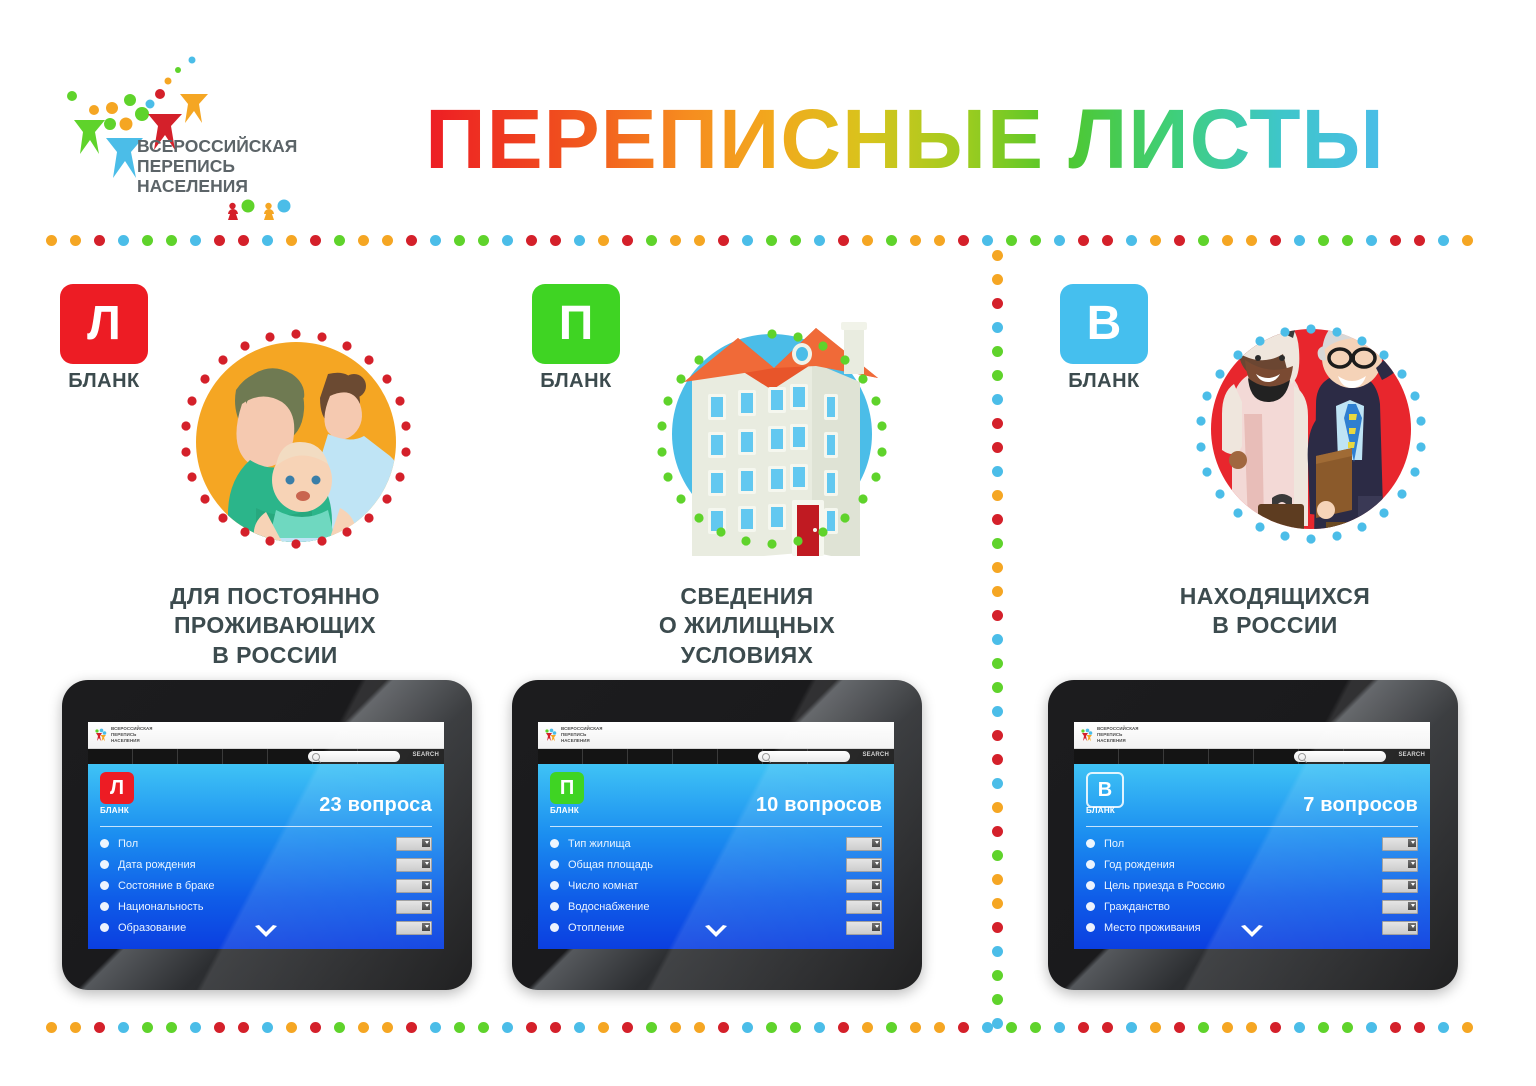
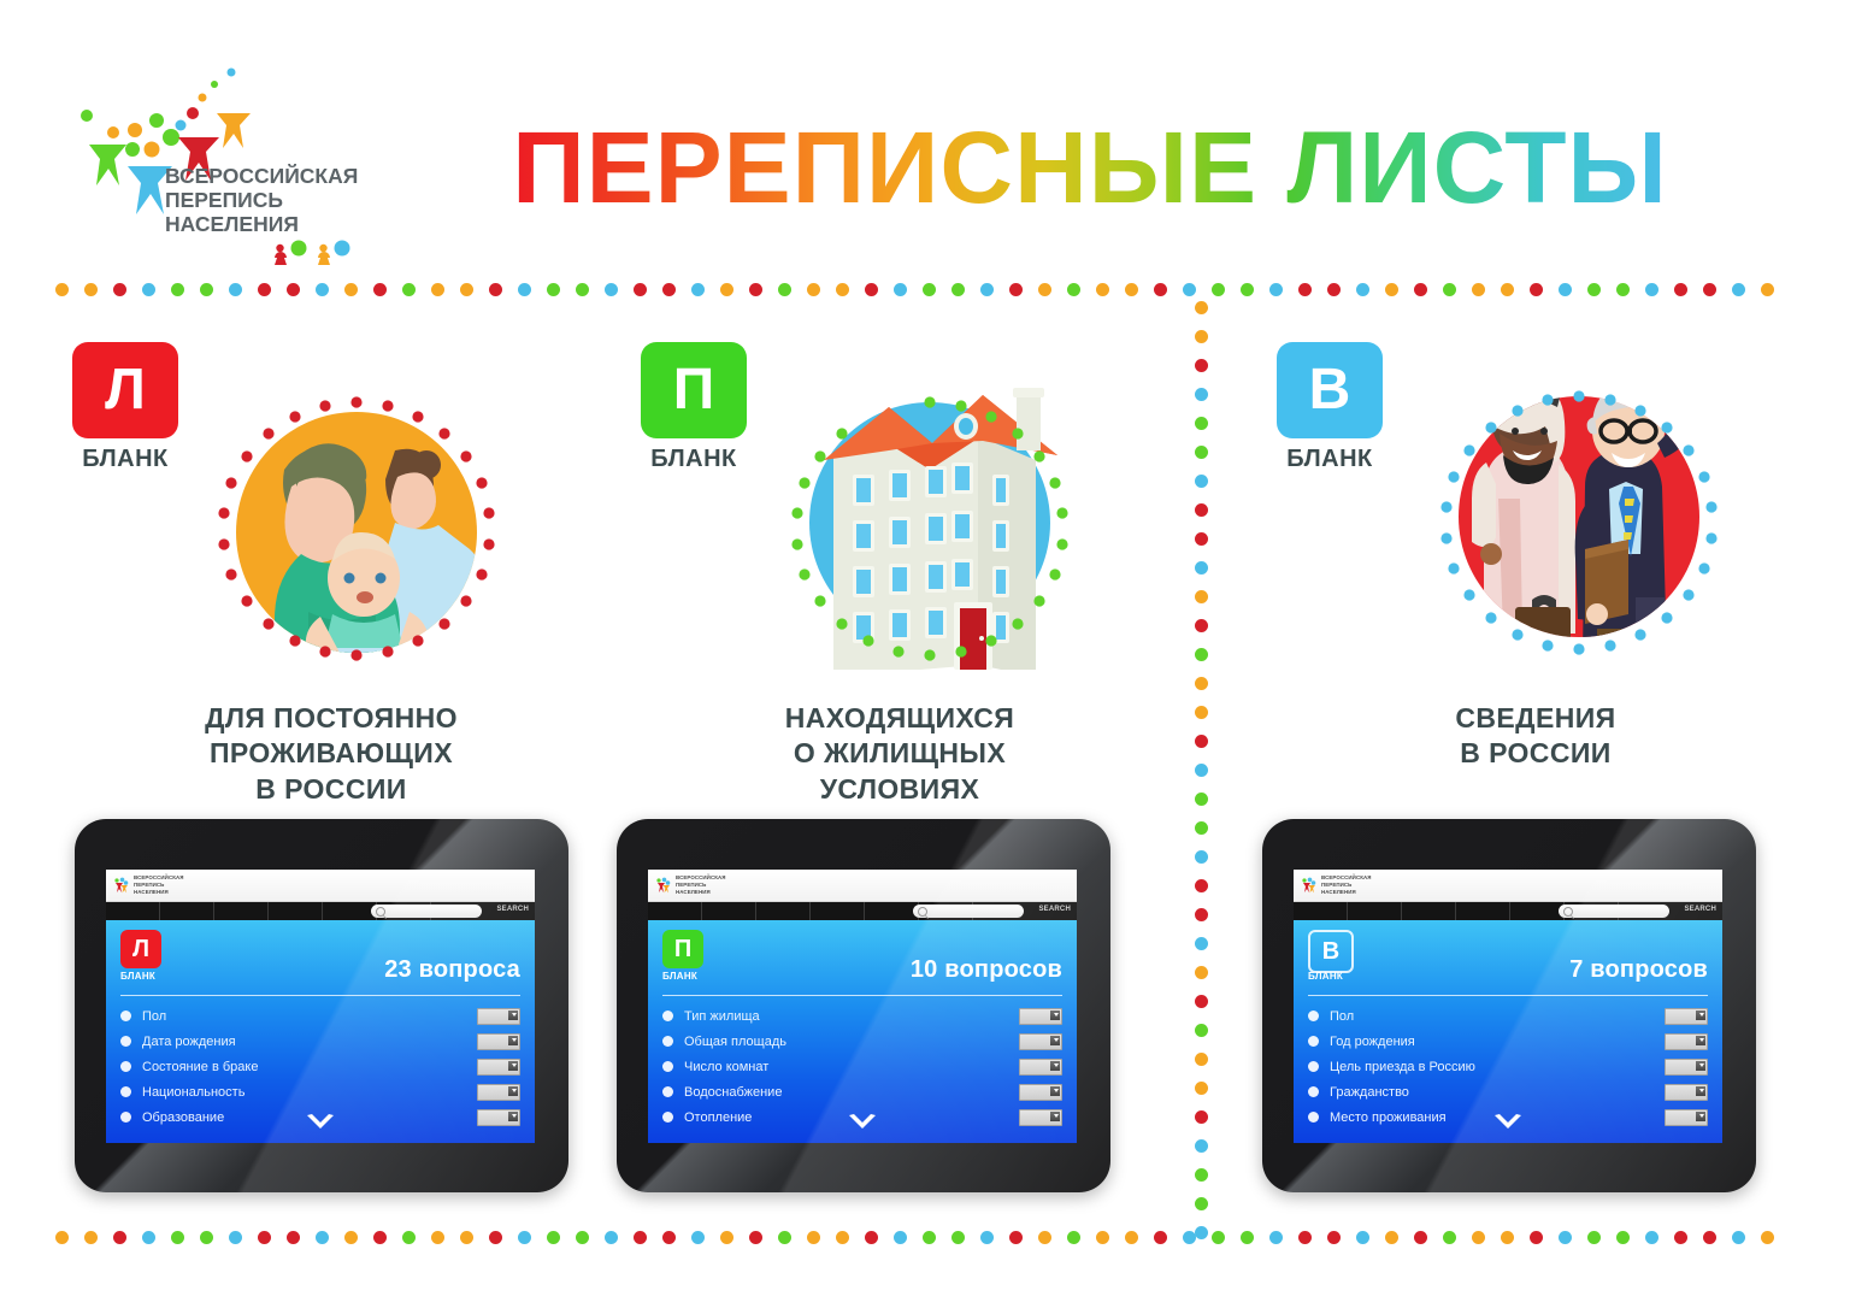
  ВСЕРОССИЙСКАЯ
  ПЕРЕПИСЬ
  НАСЕЛЕНИЯ
  ПЕРЕПИСНЫЕ ЛИСТЫ
  Л
  БЛАНК
  ДЛЯ ПОСТОЯННО
  ПРОЖИВАЮЩИХ
  В РОССИИ
  П
  БЛАНК
- СВЕДЕНИЯ
+ НАХОДЯЩИХСЯ
  О ЖИЛИЩНЫХ
  УСЛОВИЯХ
  В
  БЛАНК
- НАХОДЯЩИХСЯ
+ СВЕДЕНИЯ
  В РОССИИ
